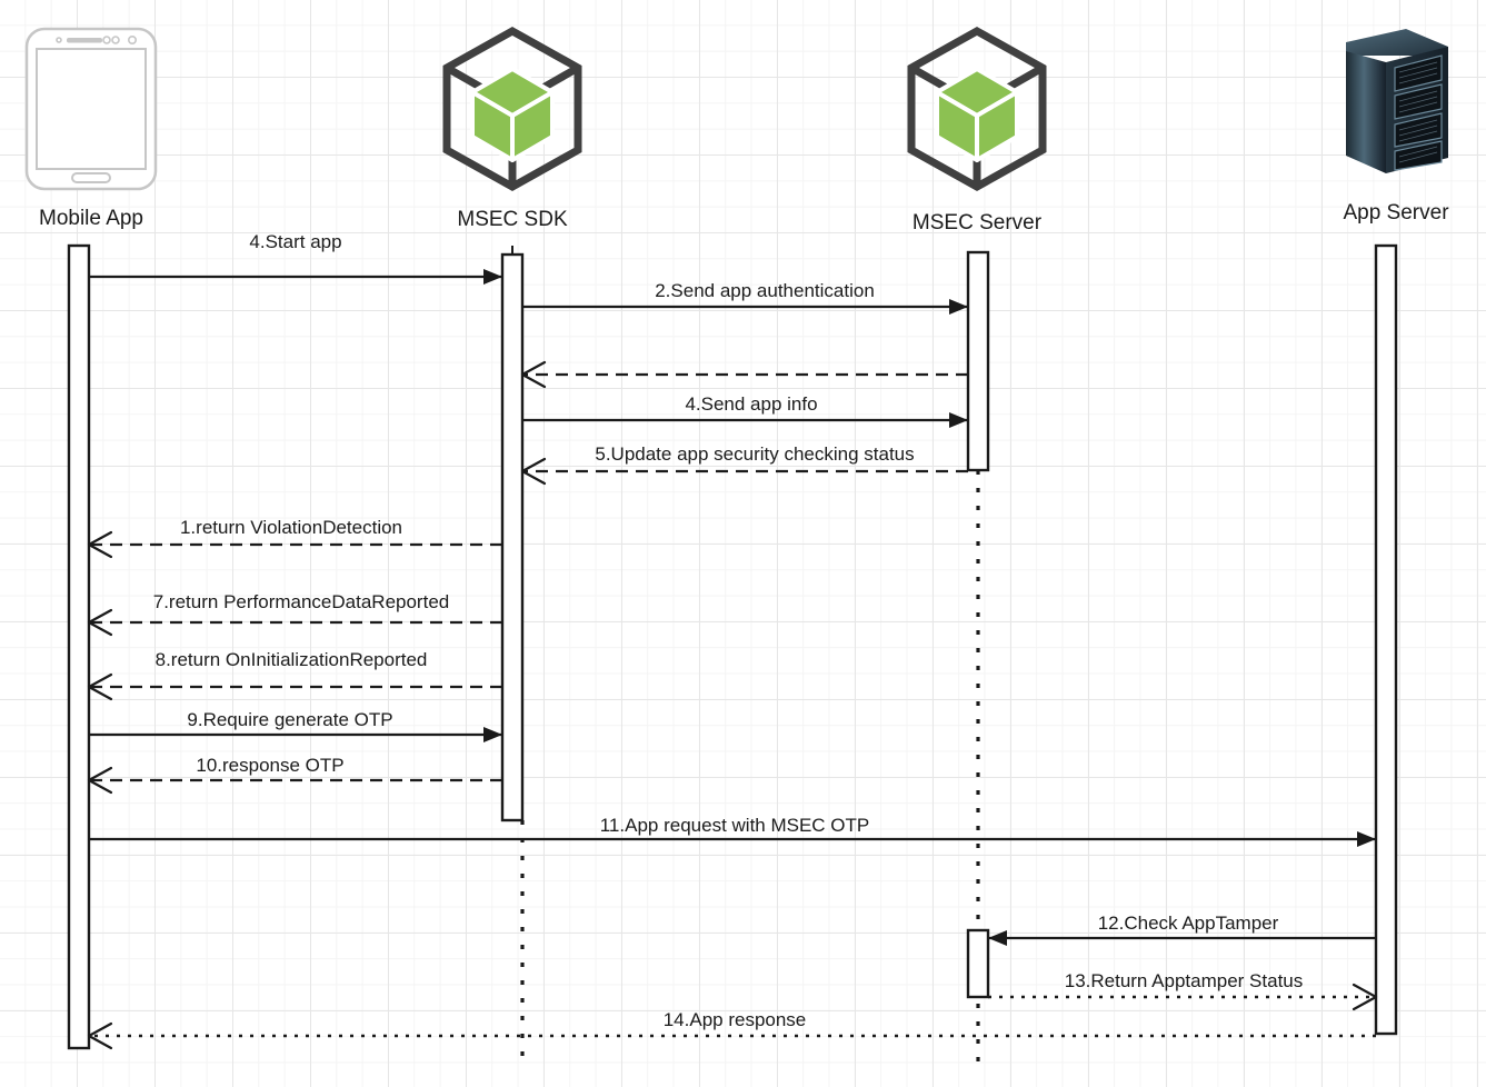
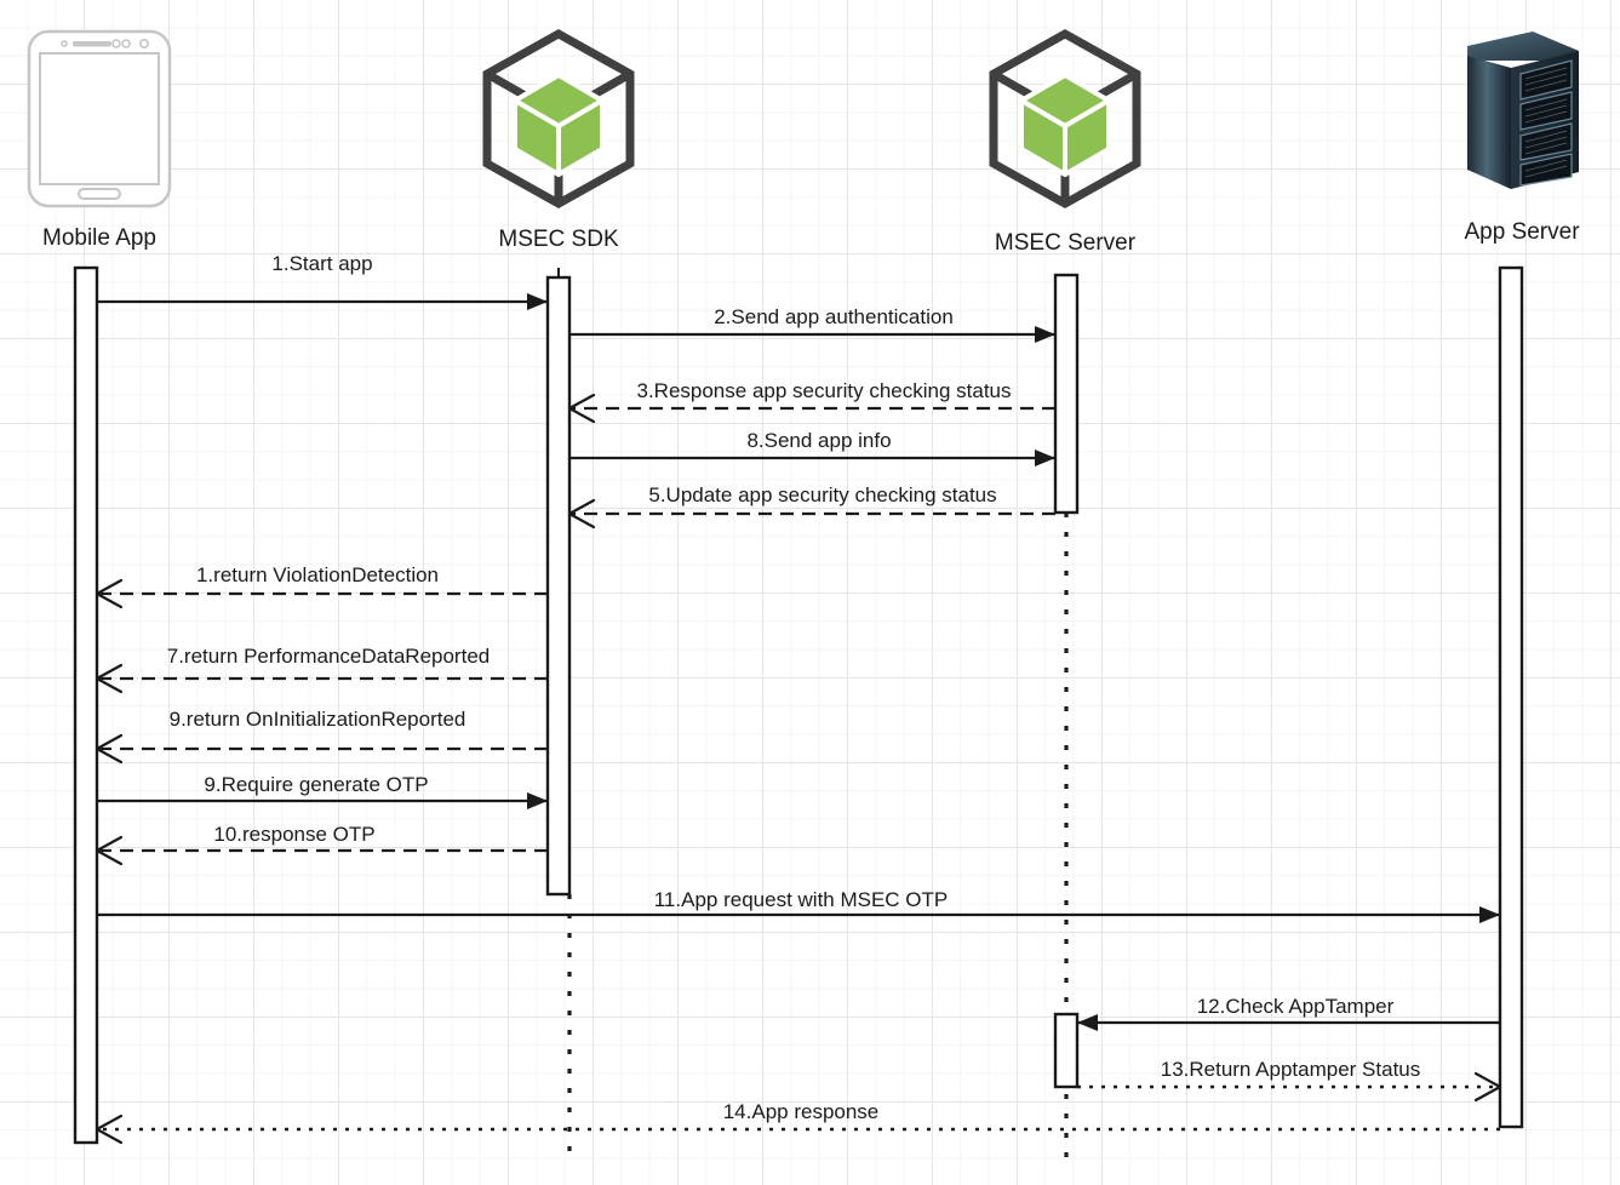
  Mobile App
  MSEC SDK
  MSEC Server
  App Server
- 4.Start app
+ 1.Start app
  2.Send app authentication
+ 3.Response app security checking status
- 4.Send app info
+ 8.Send app info
  5.Update app security checking status
  1.return ViolationDetection
  7.return PerformanceDataReported
- 8.return OnInitializationReported
+ 9.return OnInitializationReported
  9.Require generate OTP
  10.response OTP
  11.App request with MSEC OTP
  12.Check AppTamper
  13.Return Apptamper Status
  14.App response
